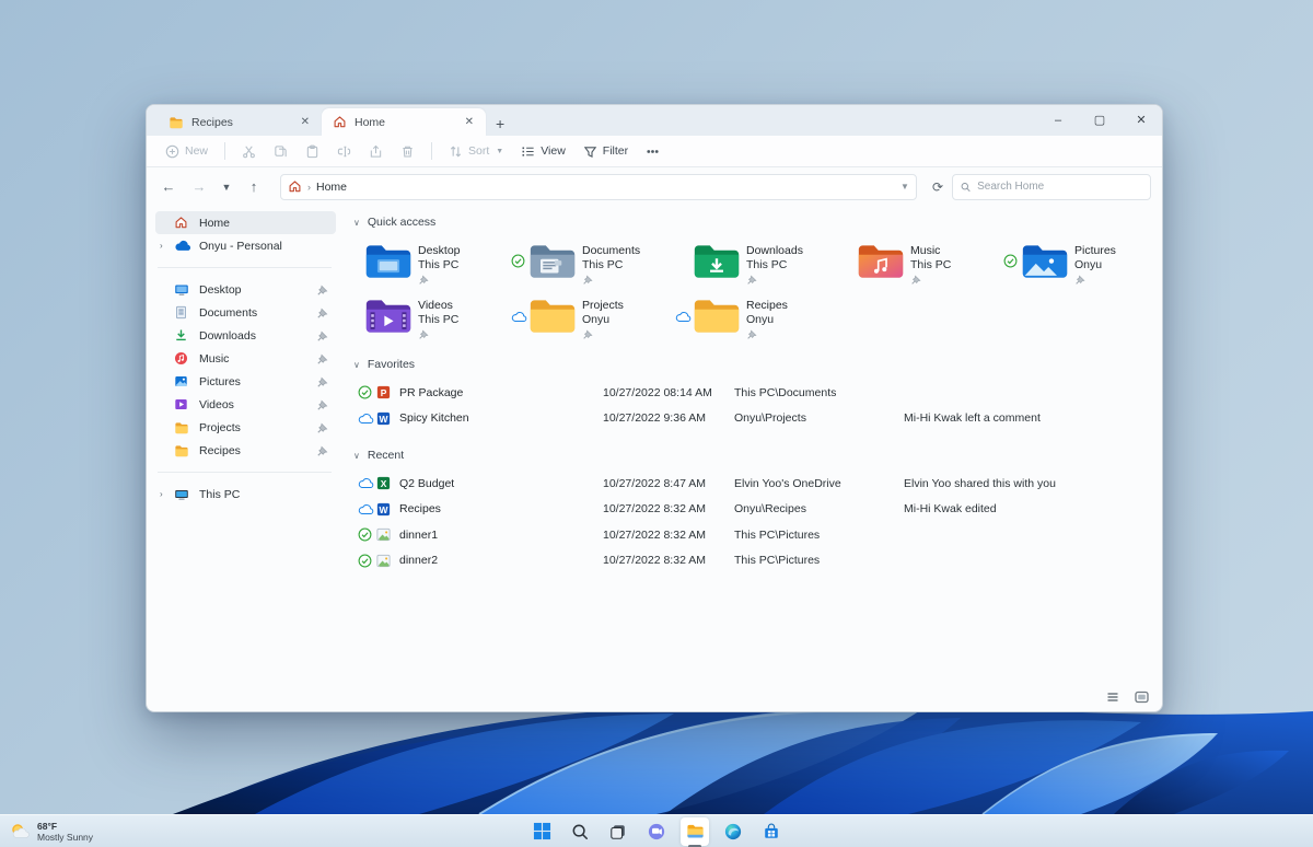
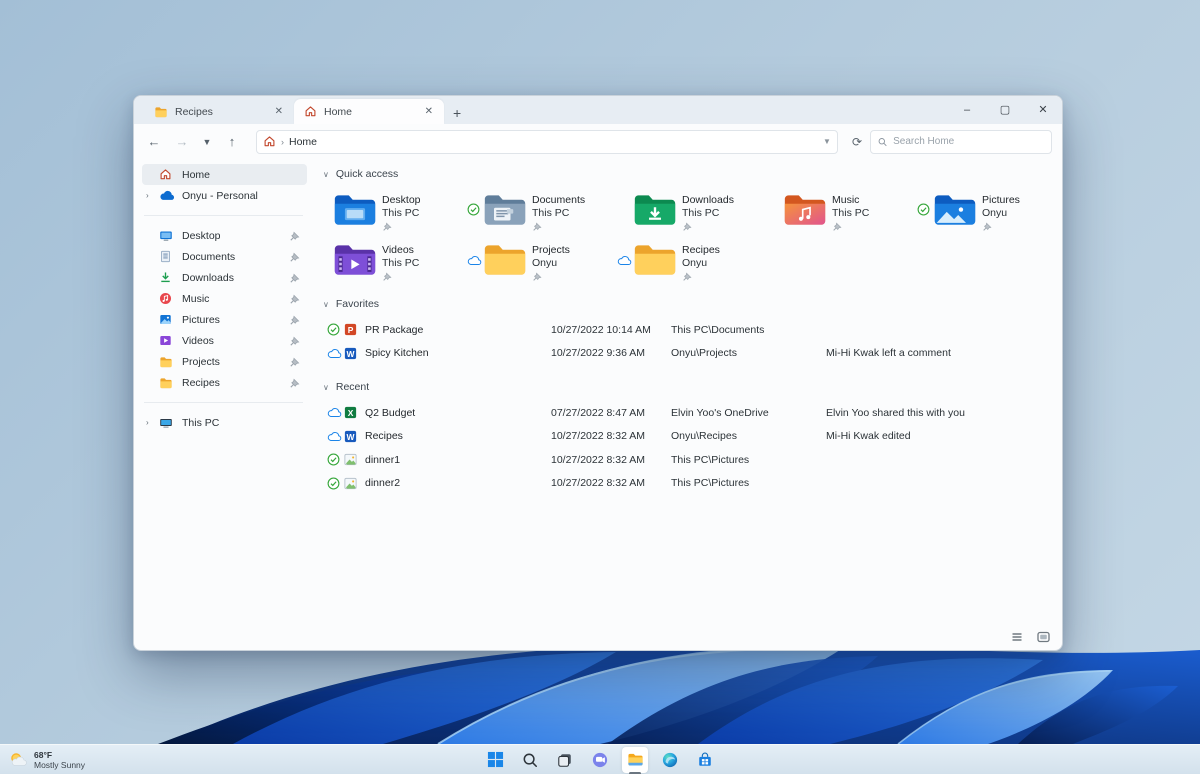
  Recipes
  ✕
  Home
  ✕
  +
  –
  ▢
  ✕
- New
- Sort
- View
- Filter
  ←
  →
  ▼
  ↑
  ›
  Home
  ▼
  ⟳
  Search Home
  Home
  ›
  Onyu - Personal
  Desktop
  Documents
  Downloads
  Music
  Pictures
  Videos
  Projects
  Recipes
  ›
  This PC
  ∨
  Quick access
  Desktop
  This PC
  Documents
  This PC
  Downloads
  This PC
  Music
  This PC
  Pictures
  Onyu
  Videos
  This PC
  Projects
  Onyu
  Recipes
  Onyu
  ∨
  Favorites
  P
  PR Package
- 10/27/2022 08:14 AM
+ 10/27/2022 10:14 AM
  This PC\Documents
  W
  Spicy Kitchen
  10/27/2022 9:36 AM
  Onyu\Projects
  Mi-Hi Kwak left a comment
  ∨
  Recent
  X
  Q2 Budget
- 10/27/2022 8:47 AM
+ 07/27/2022 8:47 AM
  Elvin Yoo's OneDrive
  Elvin Yoo shared this with you
  W
  Recipes
  10/27/2022 8:32 AM
  Onyu\Recipes
  Mi-Hi Kwak edited
  dinner1
  10/27/2022 8:32 AM
  This PC\Pictures
  dinner2
  10/27/2022 8:32 AM
  This PC\Pictures
  68°F
  Mostly Sunny
